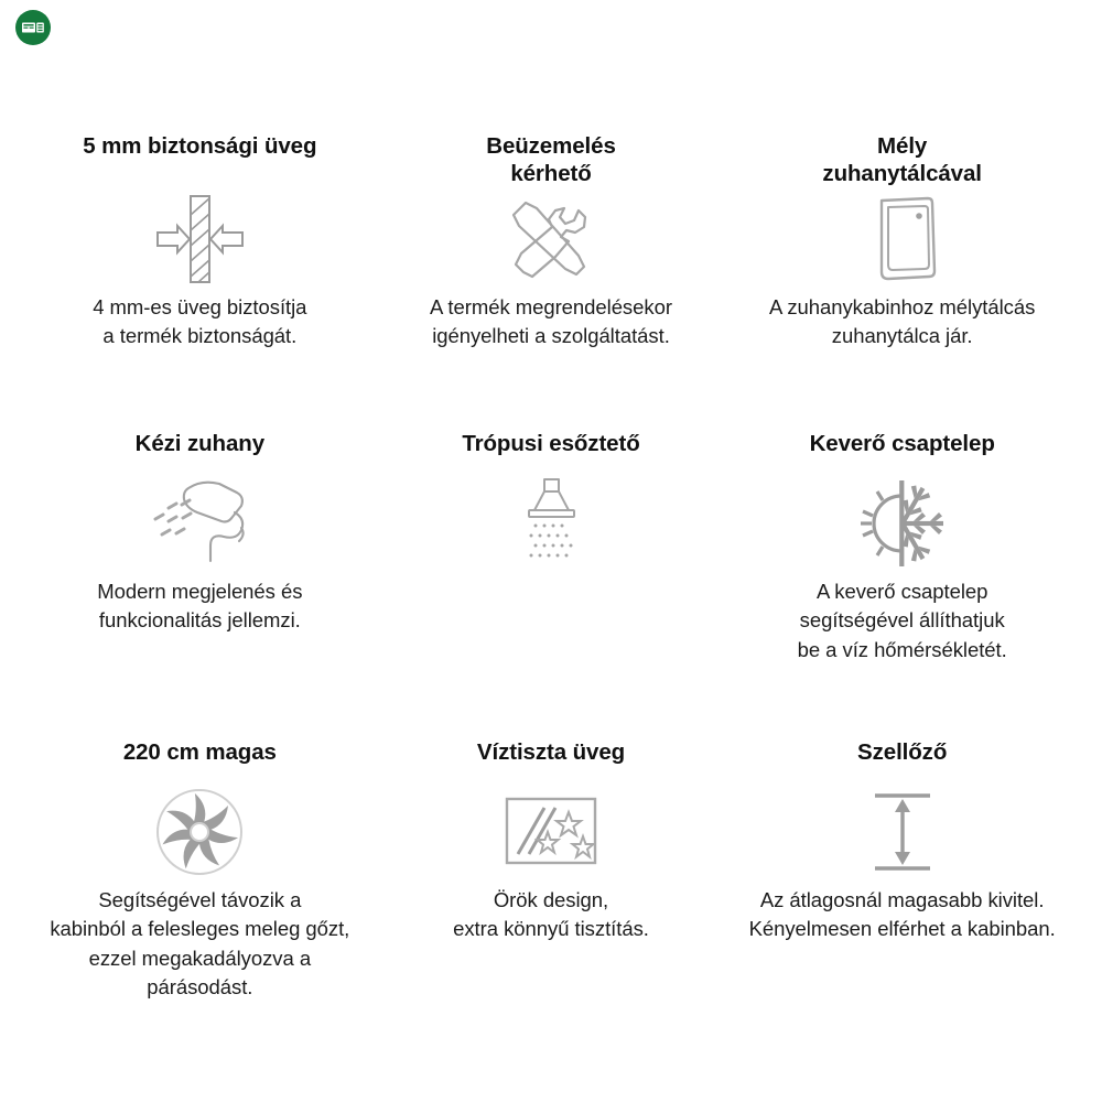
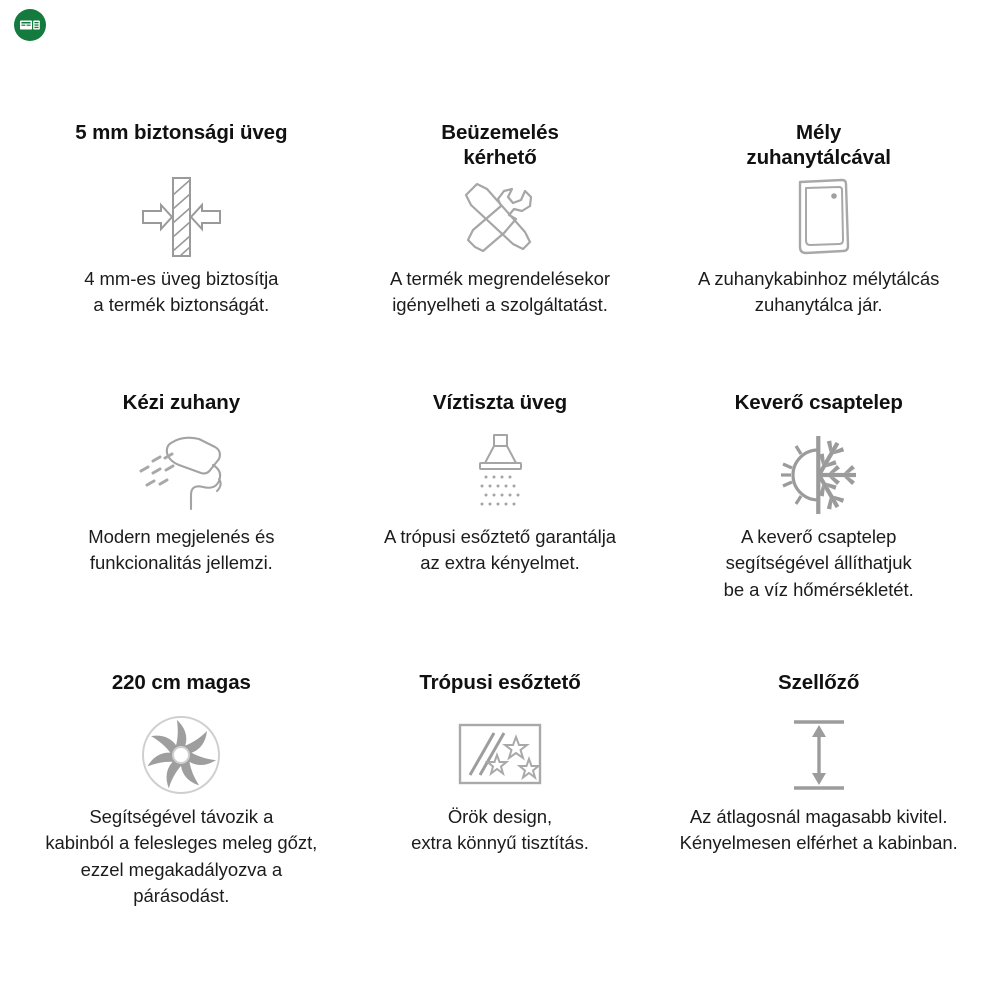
  5 mm biztonsági üveg
  4 mm-es üveg biztosítja
  a termék biztonságát.
  Beüzemelés
  kérhető
  A termék megrendelésekor
  igényelheti a szolgáltatást.
  Mély
  zuhanytálcával
  A zuhanykabinhoz mélytálcás
  zuhanytálca jár.
  Kézi zuhany
  Modern megjelenés és
  funkcionalitás jellemzi.
- Trópusi esőztető
+ Víztiszta üveg
+ A trópusi esőztető garantálja
+ az extra kényelmet.
  Keverő csaptelep
  A keverő csaptelep
  segítségével állíthatjuk
  be a víz hőmérsékletét.
  220 cm magas
  Segítségével távozik a
  kabinból a felesleges meleg gőzt,
  ezzel megakadályozva a párásodást.
- Víztiszta üveg
+ Trópusi esőztető
  Örök design,
  extra könnyű tisztítás.
  Szellőző
  Az átlagosnál magasabb kivitel.
  Kényelmesen elférhet a kabinban.
